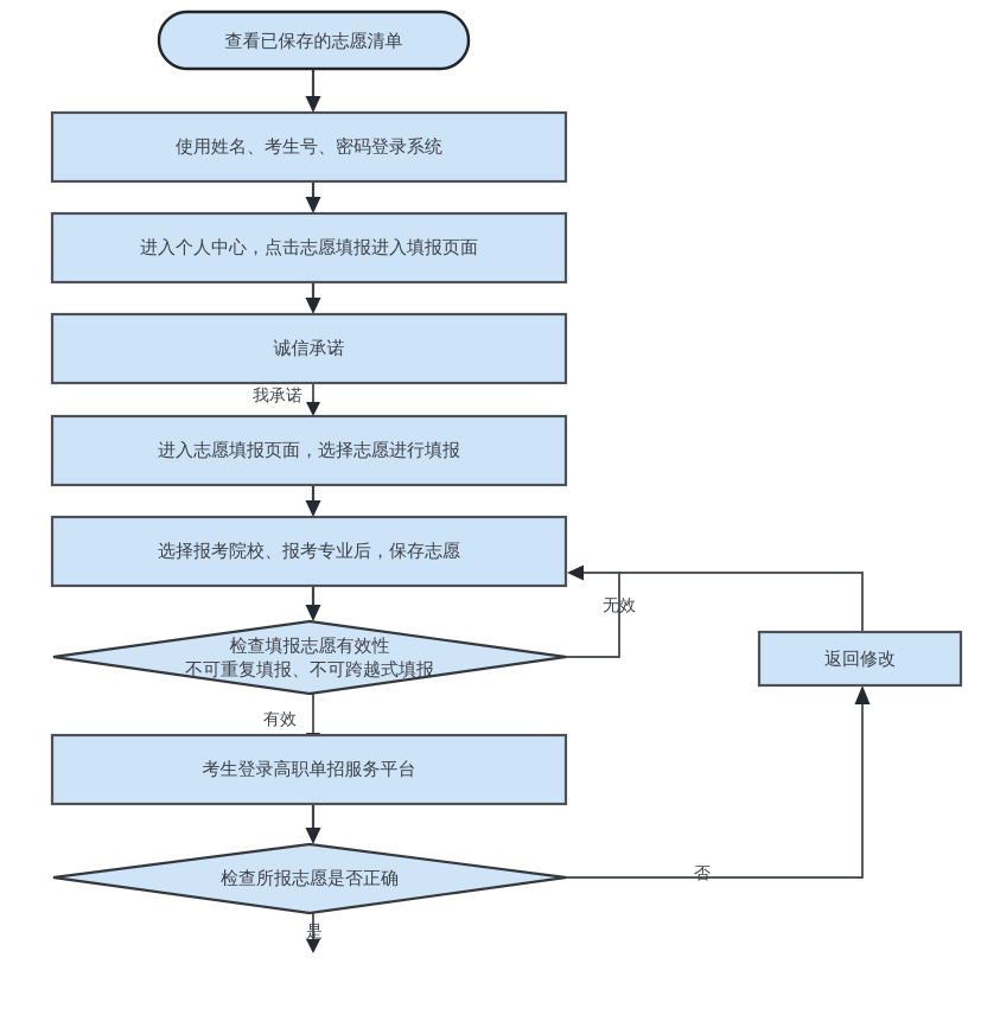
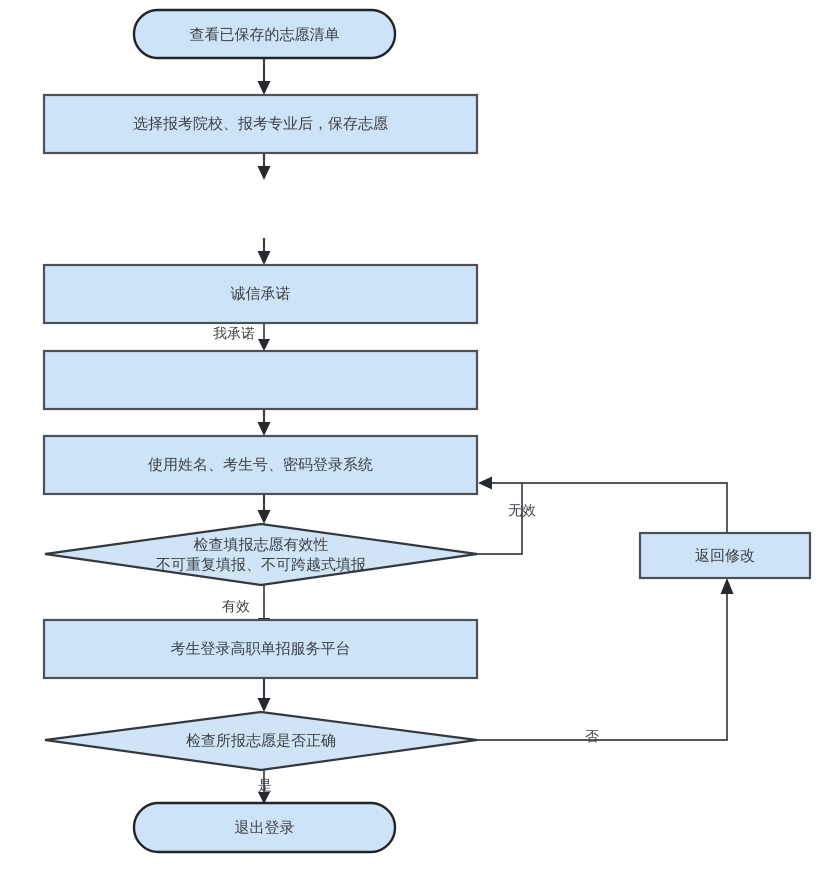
  我承诺
  无效
  有效
  否
  是
  查看已保存的志愿清单
- 使用姓名、考生号、密码登录系统
+ 选择报考院校、报考专业后，保存志愿
- 进入个人中心，点击志愿填报进入填报页面
  诚信承诺
- 进入志愿填报页面，选择志愿进行填报
- 选择报考院校、报考专业后，保存志愿
+ 使用姓名、考生号、密码登录系统
  检查填报志愿有效性
  不可重复填报、不可跨越式填报
  考生登录高职单招服务平台
  检查所报志愿是否正确
+ 退出登录
  返回修改
